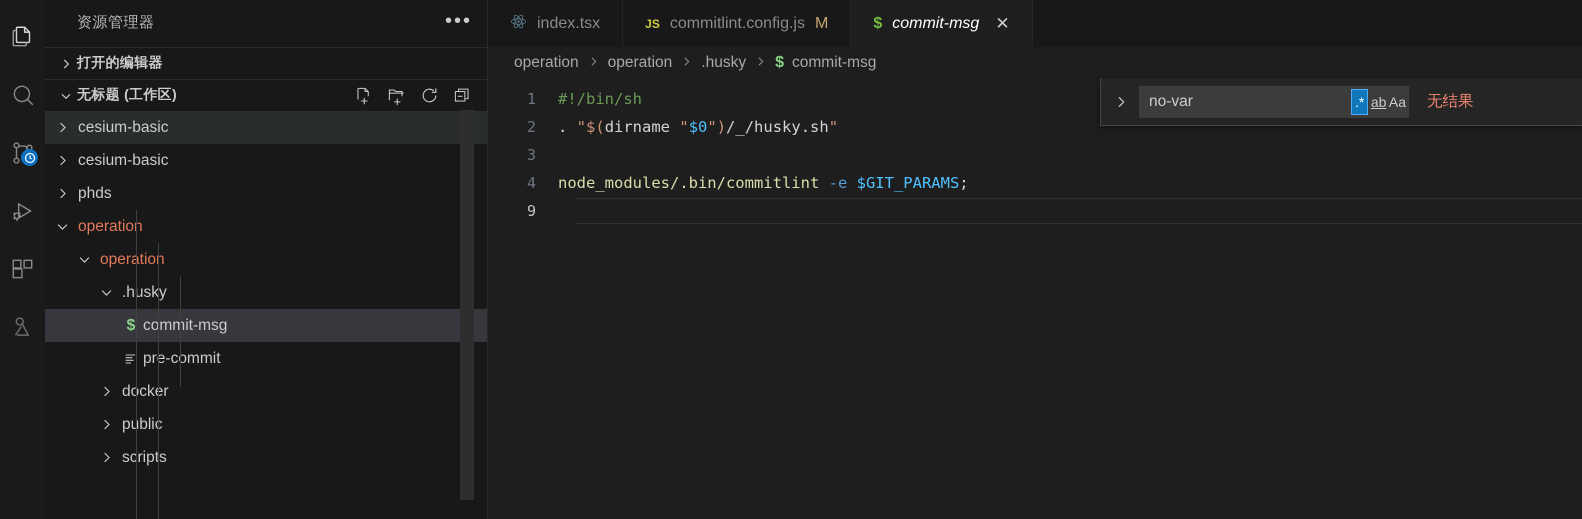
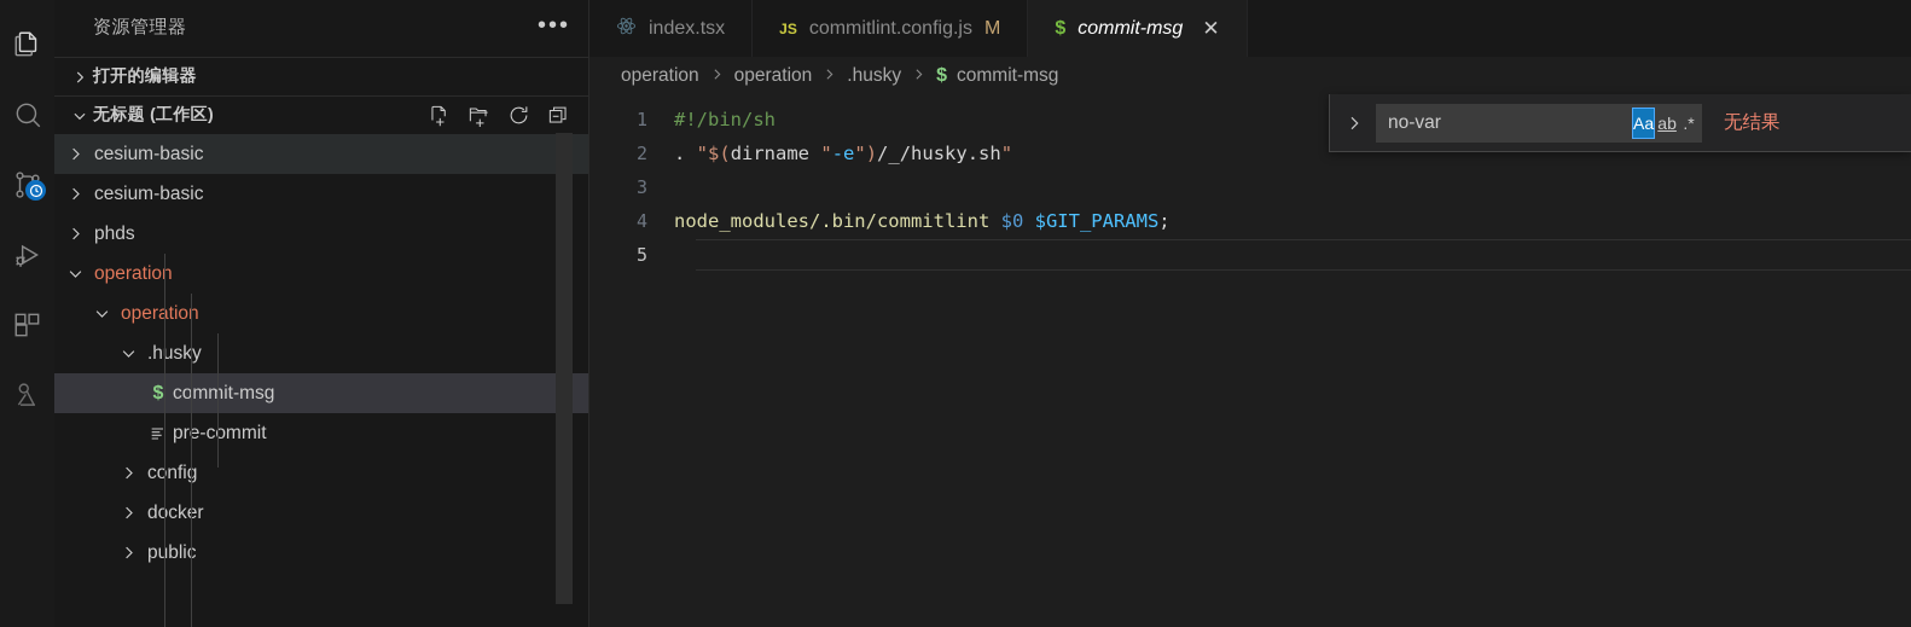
  资源管理器
  •••
  打开的编辑器
  无标题 (工作区)
  cesium-basic
  cesium-basic
  phds
  operation
  opertion
  .husky
  $
  commit-msg
  pre-commit
+ config
  docker
  publi
- scripts
  index.tsx
  JS
  commitlint.config.js
  M
  $
  commit-msg
  ✕
  operation
  operation
  .husky
  $
  commit-msg
  1
  #!/bin/sh
  2
- . "$(dirname "$0")/_/husky.sh"
+ . "$(dirname "-e")/_/husky.sh"
  3
  4
- node_modules/.bin/commitlint -e $GIT_PARAMS;
+ node_modules/.bin/commitlint $0 $GIT_PARAMS;
- 9
+ 5
  no-var
- .*
+ Aa
  ab
- Aa
+ .*
  无结果
